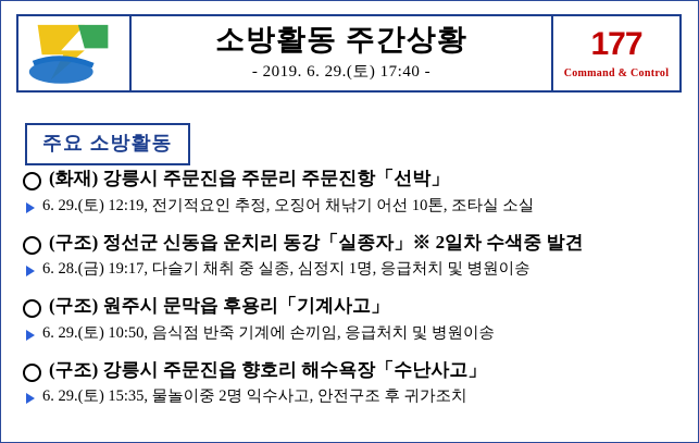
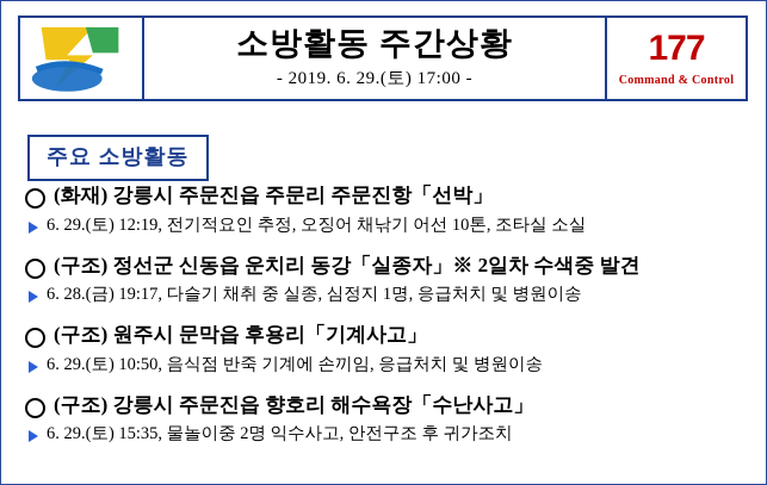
  소방활동 주간상황
- - 2019. 6. 29.(토) 17:40 -
+ - 2019. 6. 29.(토) 17:00 -
  177
  Command & Control
  주요 소방활동
  (화재) 강릉시 주문진읍 주문리 주문진항「선박」
  6. 29.(토) 12:19, 전기적요인 추정, 오징어 채낚기 어선 10톤, 조타실 소실
  (구조) 정선군 신동읍 운치리 동강「실종자」※ 2일차 수색중 발견
  6. 28.(금) 19:17, 다슬기 채취 중 실종, 심정지 1명, 응급처치 및 병원이송
  (구조) 원주시 문막읍 후용리「기계사고」
  6. 29.(토) 10:50, 음식점 반죽 기계에 손끼임, 응급처치 및 병원이송
  (구조) 강릉시 주문진읍 향호리 해수욕장「수난사고」
  6. 29.(토) 15:35, 물놀이중 2명 익수사고, 안전구조 후 귀가조치
